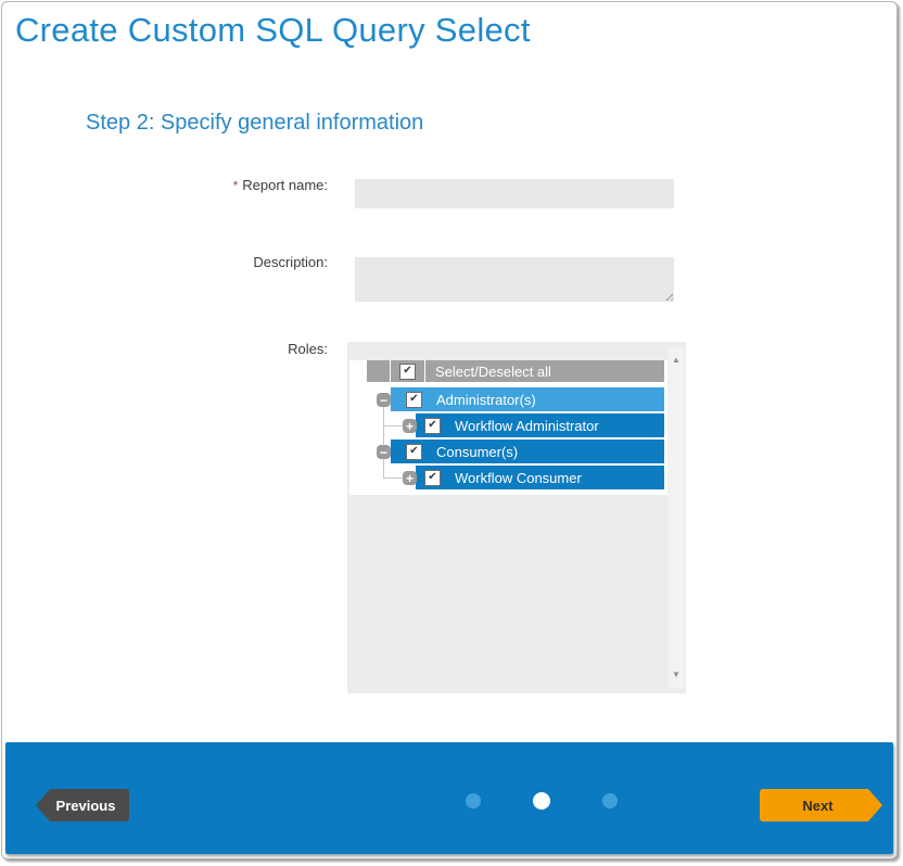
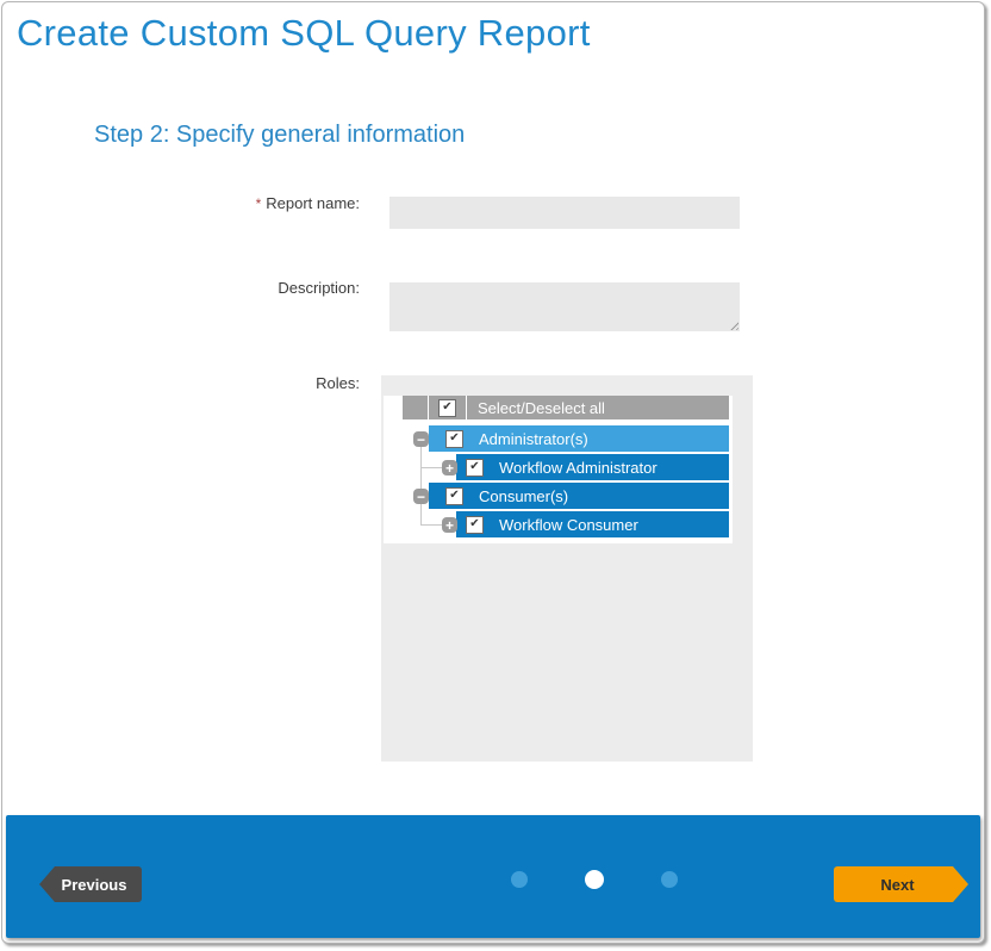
- Create Custom SQL Query Select
+ Create Custom SQL Query Report
  Step 2: Specify general information
  * Report name:
  Description:
  Roles:
  ✔
  Select/Deselect all
  −
  +
  −
  +
  ✔
  Administrator(s)
  ✔
  Workflow Administrator
  ✔
  Consumer(s)
  ✔
  Workflow Consumer
- ▲
- ▼
  Previous
  Next
